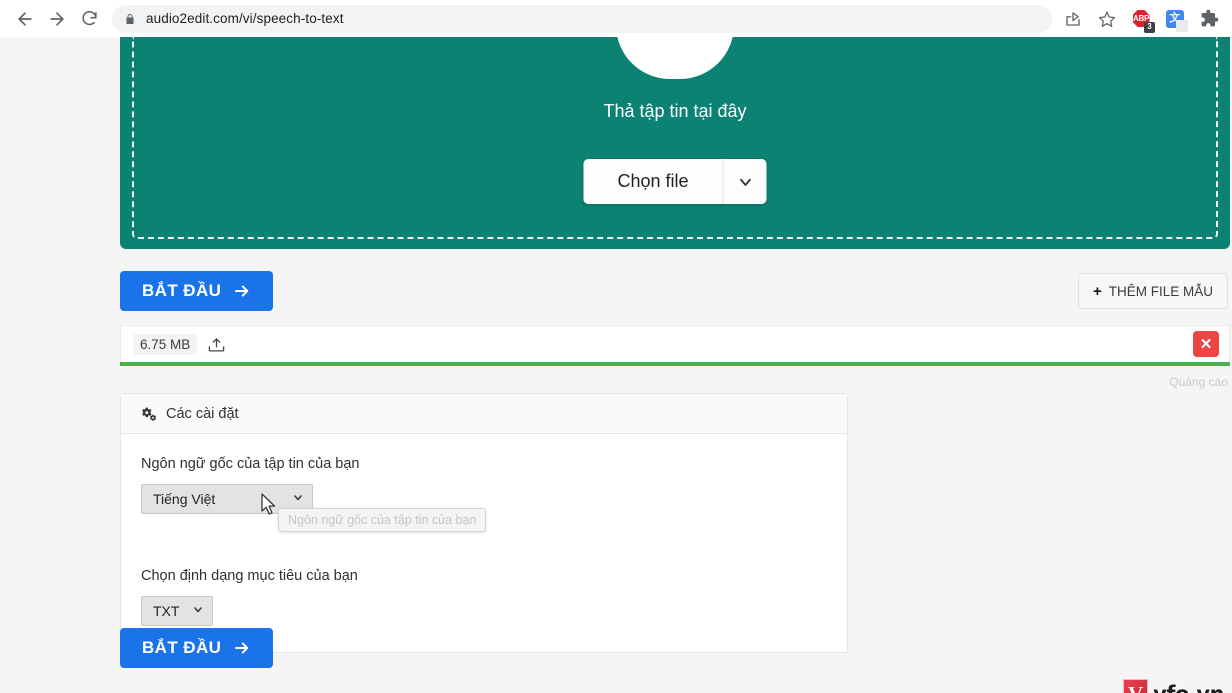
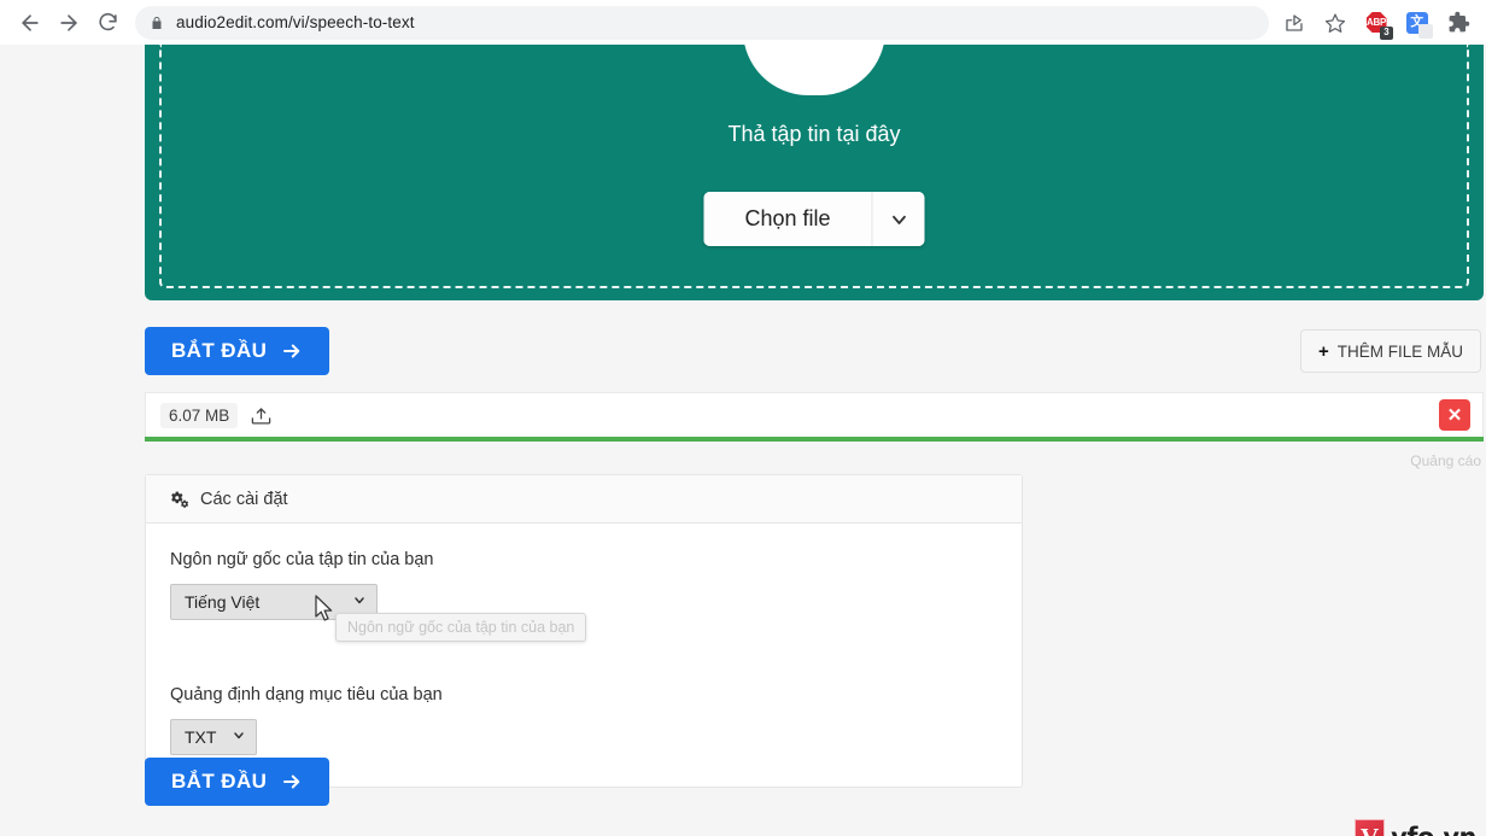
  audio2edit.com/vi/speech-to-text
  ABP
  3
  文
  Thả tập tin tại đây
  Chọn file
  BẮT ĐẦU
  +
  THÊM FILE MẪU
- 6.75 MB
+ 6.07 MB
  ✕
  Quảng cáo
  Các cài đặt
  Ngôn ngữ gốc của tập tin của bạn
  Tiếng Việt
- Chọn định dạng mục tiêu của bạn
+ Quảng định dạng mục tiêu của bạn
  TXT
  Ngôn ngữ gốc của tập tin của bạn
  BẮT ĐẦU
